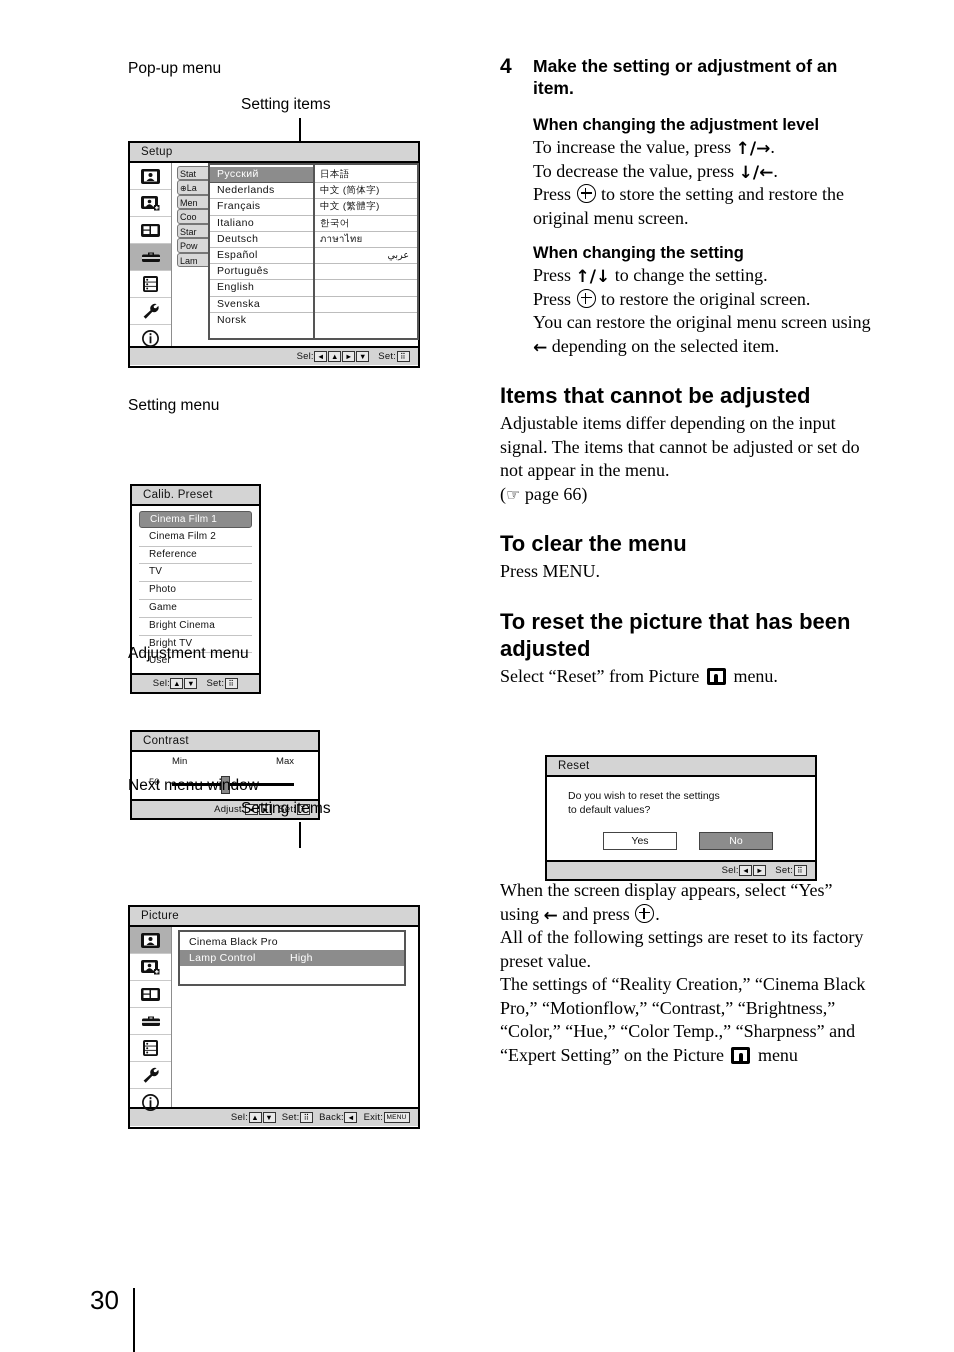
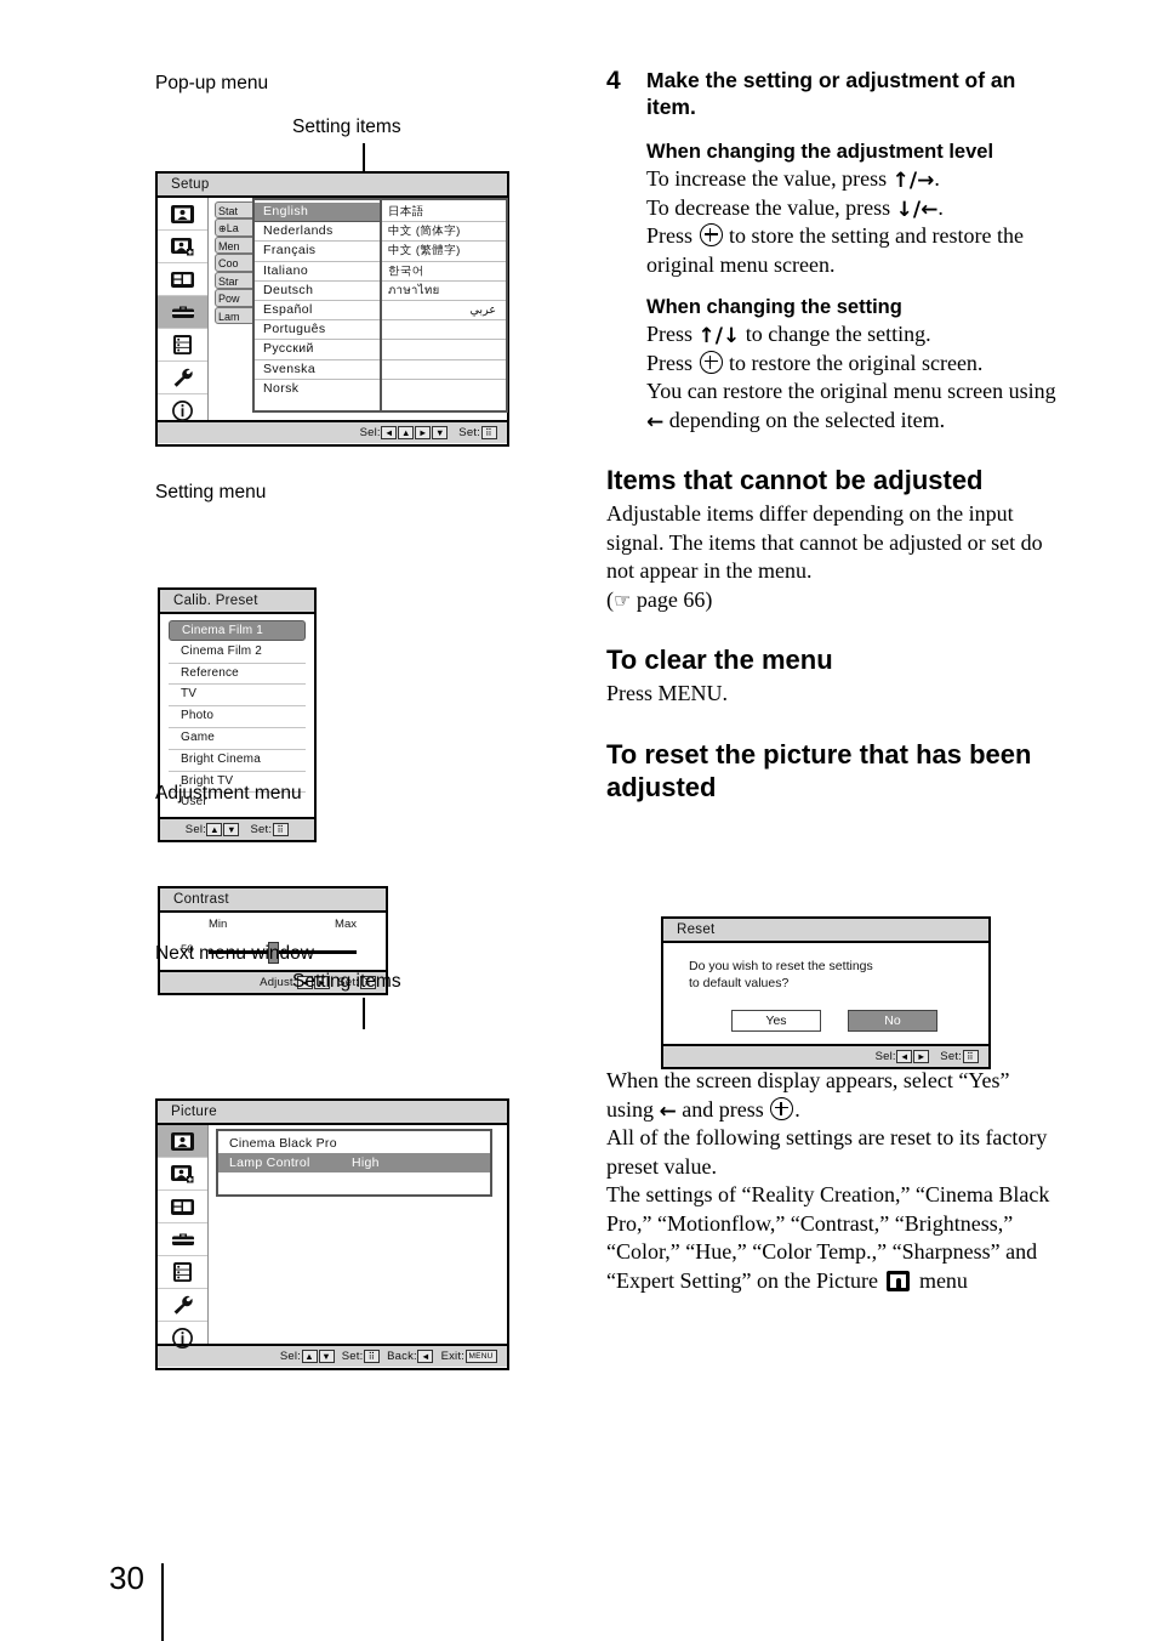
  Pop-up menu
  Setting items
  Setup
  Stat
  ⊕La
  Men
  Coo
  Star
  Pow
  Lam
- Русский
+ English
  Nederlands
  Français
  Italiano
  Deutsch
  Español
  Português
- English
+ Русский
  Svenska
  Norsk
  日本語
  中文 (简体字)
  中文 (繁體字)
  한국어
  ภาษาไทย
  عربي
  Sel: ◄ ▲ ► ▼ Set: ⠿
  Setting menu
  Calib. Preset
  Cinema Film 1
  Cinema Film 2
  Reference
  TV
  Photo
  Game
  Bright Cinema
  Bright TV
  User
  Sel: ▲ ▼ Set: ⠿
  Adjustment menu
  Contrast
  Min
  Max
  50
  Adjust: ◄ ► Set: ⠿
  Next menu window
  Setting items
  Picture
  Cinema Black Pro
  Lamp Control
  High
  Sel: ▲ ▼ Set: ⠿ Back: ◄ Exit:
  4
  Make the setting or adjustment of an item.
  When changing the adjustment level
  To increase the value, press ↑/→.
  To decrease the value, press ↓/←.
  Press to store the setting and restore the original menu screen.
  When changing the setting
  Press ↑/↓ to change the setting.
  Press to restore the original screen.
  You can restore the original menu screen using ← depending on the selected item.
  Items that cannot be adjusted
  Adjustable items differ depending on the input signal. The items that cannot be adjusted or set do not appear in the menu.
  (☞ page 66)
  To clear the menu
  Press MENU.
  To reset the picture that has been adjusted
- Select “Reset” from Picture menu.
  Reset
  Do you wish to reset the settings
  to default values?
  Yes No
  Sel: ◄ ► Set: ⠿
  When the screen display appears, select “Yes” using ← and press .
  All of the following settings are reset to its factory preset value.
  The settings of “Reality Creation,” “Cinema Black Pro,” “Motionflow,” “Contrast,” “Brightness,” “Color,” “Hue,” “Color Temp.,” “Sharpness” and “Expert Setting” on the Picture menu
  30
